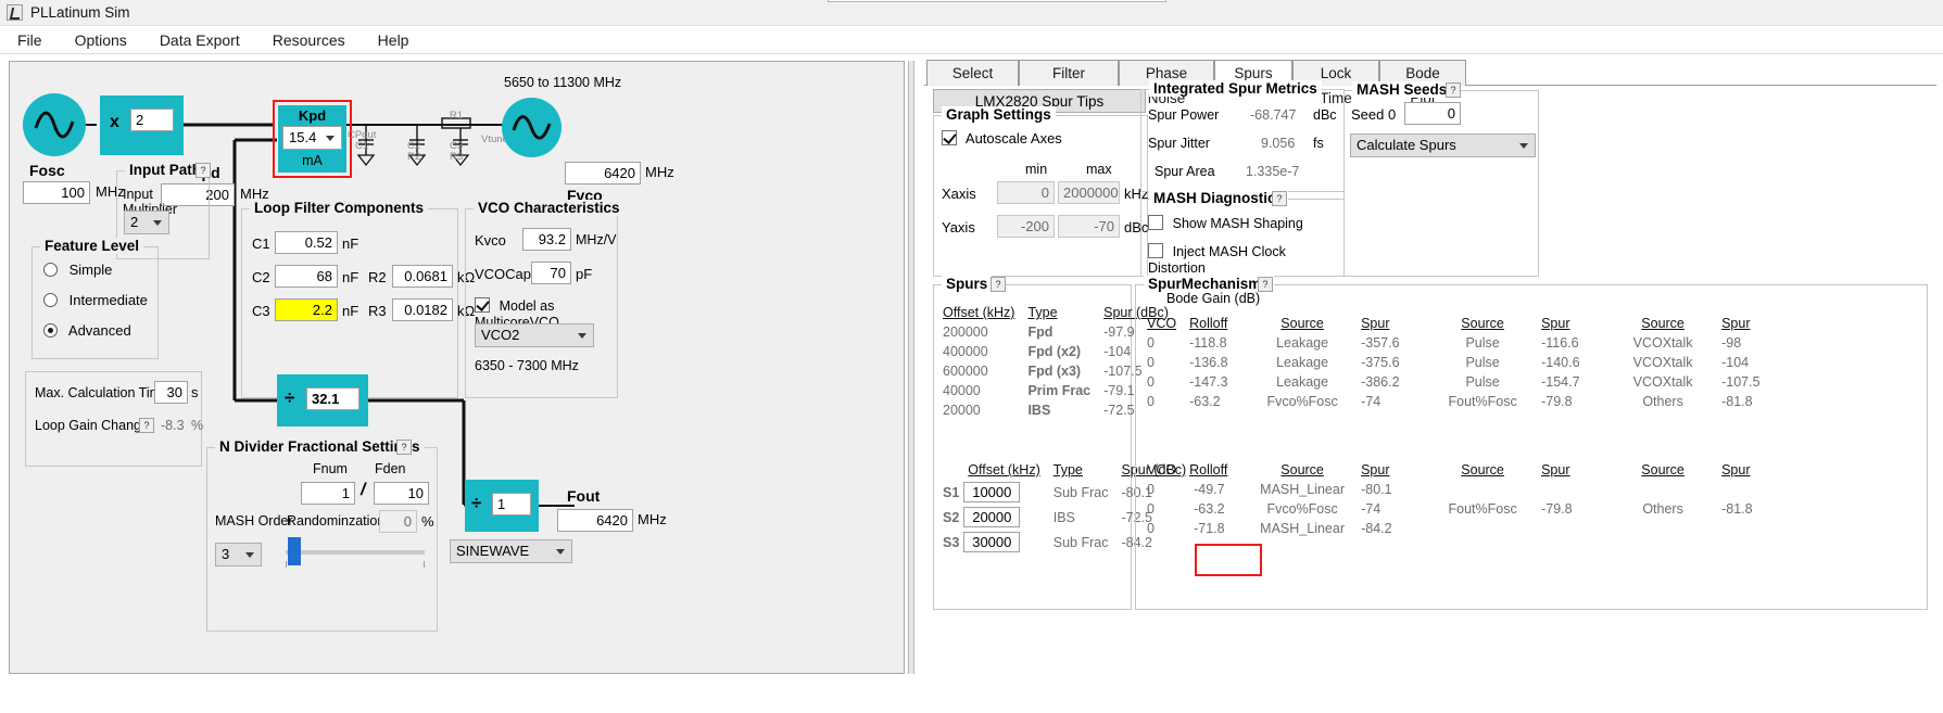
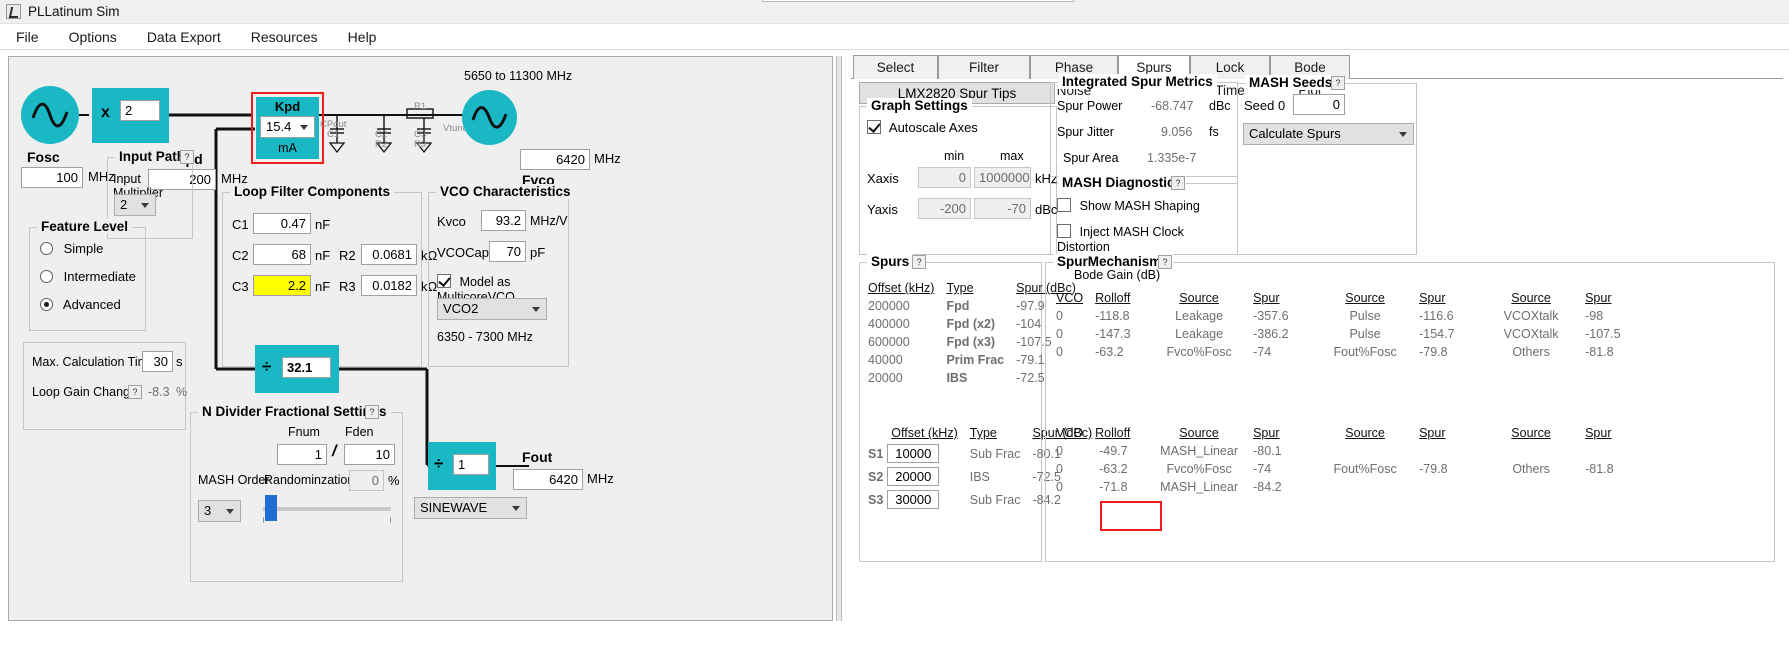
  PLLatinum Sim
  File
  Options
  Data Export
  Resources
  Help
  5650 to 11300 MHz
  Fosc
  100
  MHz
  x
  2
  200
  MHz
  Kpd
  15.4
  mA
  CPout
  Vtun
  R1
  C1
  C2
  C3
  R2
  R3
  6420
  MHz
  Fvco
  Input Pat
  ?
  Input Multiplier
  2
  Feature Level
  Simple
  Intermediate
  Advanced
  Max. Calculation Ti
  30
  s
  Loop Gain Chang
  ?
  -8.3
  %
  Loop Filter Components
  C1
- 0.52
+ 0.47
  nF
  C2
  68
  nF
  R2
  0.0681
  kΩ
  C3
  2.2
  nF
  R3
  0.0182
  kΩ
  VCO Characteristics
  Kvco
  93.2
  MHz/V
  VCOCap
  70
  pF
  Model as MulticoreVCO
  VCO2
  6350 - 7300 MHz
  ÷
  32.1
  N Divider Fractional Settis
  ?
  Fnum
  Fden
  1
  /
  10
  MASH Order
  Randominzatio
  0
  %
  3
  ÷
  1
  Fout
  6420
  MHz
  SINEWAVE
  Phase Noise
  Spurs
  Lock Time
  Bode Plot
  LMX2820 Spur Tips
  Graph Settings
  Autoscale Axes
  min
  max
  Xaxis
  0
- 2000000
+ 1000000
  kHz
  Yaxis
  -200
  -70
  dBc
  Integrated Spur Metrics
  Spur Power
  -68.747
  dBc
  Spur Jitter
  9.056
  fs
  Spur Area
  1.335e-7
  MASH Diagnosti
  ?
  Show MASH Shaping
  Inject MASH Clock Distortion
  MASH Seeds
  ?
  Seed 0
  0
  Calculate Spurs
  Spurs
  ?
  Offset (kHz)	Type	Spur (dBc)
  200000	Fpd	-97.9
  400000	Fpd (x2)	-104
  600000	Fpd (x3)	-107.5
  40000	Prim Frac	-79.1
  20000	IBS	-72.5
  	Offset (kHz)	Type	Spur (dBc)
  S1	10000	Sub Frac	-80.1
  S2	20000	IBS	-72.5
  S3	30000	Sub Frac	-84.2
  SpurMechanism
  ?
  Bode Gain (dB)
  VCO	Rolloff	Source	Spur	Source	Spur	Source	Spur
  0	-118.8	Leakage	-357.6	Pulse	-116.6	VCOXtalk	-98
- 0	-136.8	Leakage	-375.6	Pulse	-140.6	VCOXtalk	-104
  0	-147.3	Leakage	-386.2	Pulse	-154.7	VCOXtalk	-107.5
  0	-63.2	Fvco%Fosc	-74	Fout%Fosc	-79.8	Others	-81.8
  VCO	Rolloff	Source	Spur	Source	Spur	Source	Spur
  0	-49.7	MASH_Linear	-80.1
  0	-63.2	Fvco%Fosc	-74	Fout%Fosc	-79.8	Others	-81.8
  0	-71.8	MASH_Linear	-84.2
